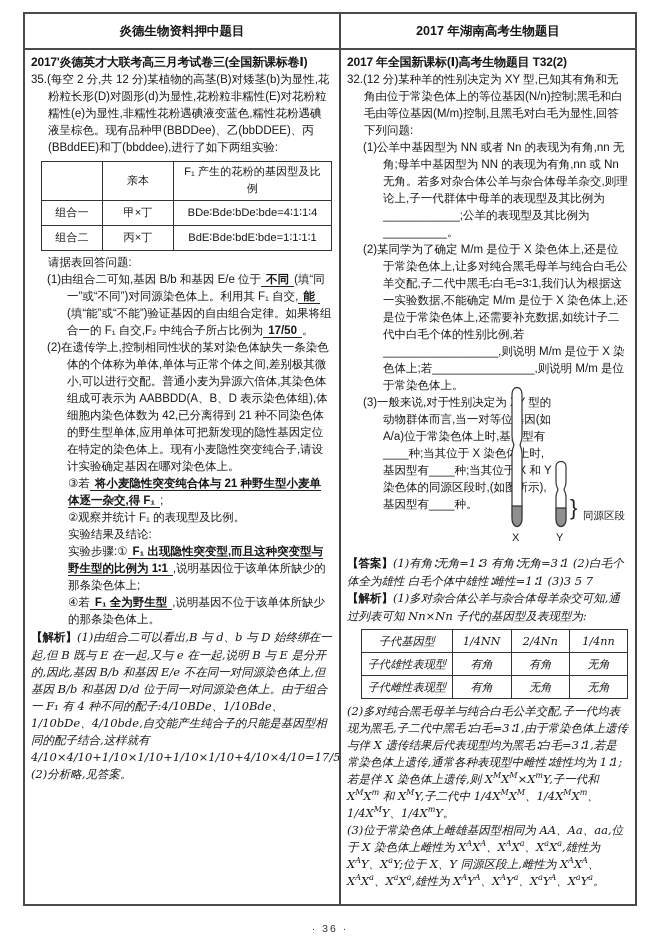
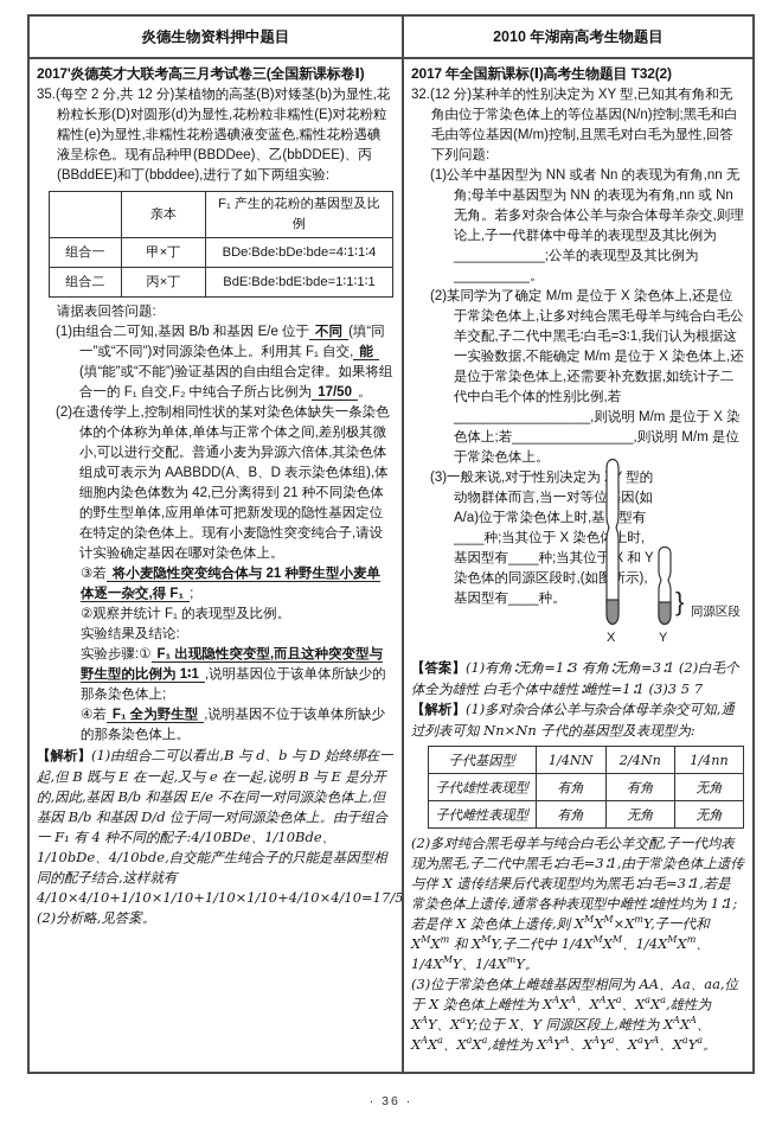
  炎德生物资料押中题目
- 2017 年湖南高考生物题目
+ 2010 年湖南高考生物题目
  2017'炎德英才大联考高三月考试卷三(全国新课标卷Ⅰ)
  35.(每空 2 分,共 12 分)某植物的高茎(B)对矮茎(b)为显性,花粉粒长形(D)对圆形(d)为显性,花粉粒非糯性(E)对花粉粒糯性(e)为显性,非糯性花粉遇碘液变蓝色,糯性花粉遇碘液呈棕色。现有品种甲(BBDDee)、乙(bbDDEE)、丙(BBddEE)和丁(bbddee),进行了如下两组实验:
  	亲本	F₁ 产生的花粉的基因型及比例
  组合一	甲×丁	BDe∶Bde∶bDe∶bde=4∶1∶1∶4
  组合二	丙×丁	BdE∶Bde∶bdE∶bde=1∶1∶1∶1
  请据表回答问题:
  (1)由组合二可知,基因 B/b 和基因 E/e 位于 不同 (填“同一”或“不同”)对同源染色体上。利用其 F₁ 自交, 能(填“能”或“不能”)验证基因的自由组合定律。如果将组合一的 F₁ 自交,F₂ 中纯合子所占比例为 17/50 。
  (2)在遗传学上,控制相同性状的某对染色体缺失一条染色体的个体称为单体,单体与正常个体之间,差别极其微小,可以进行交配。普通小麦为异源六倍体,其染色体组成可表示为 AABBDD(A、B、D 表示染色体组),体细胞内染色体数为 42,已分离得到 21 种不同染色体的野生型单体,应用单体可把新发现的隐性基因定位在特定的染色体上。现有小麦隐性突变纯合子,请设计实验确定基因在哪对染色体上。
  ③若 将小麦隐性突变纯合体与 21 种野生型小麦单体逐一杂交,得 F₁ ;
  ②观察并统计 F₁ 的表现型及比例。
  实验结果及结论:
  实验步骤:① F₁ 出现隐性突变型,而且这种突变型与野生型的比例为 1∶1 ,说明基因位于该单体所缺少的那条染色体上;
  ④若 F₁ 全为野生型 ,说明基因不位于该单体所缺少的那条染色体上。
  【解析】(1)由组合二可以看出,B 与 d、b 与 D 始终绑在一起,但 B 既与 E 在一起,又与 e 在一起,说明 B 与 E 是分开的,因此,基因 B/b 和基因 E/e 不在同一对同源染色体上,但基因 B/b 和基因 D/d 位于同一对同源染色体上。由于组合一 F₁ 有 4 种不同的配子:4/10BDe、1/10Bde、1/10bDe、4/10bde,自交能产生纯合子的只能是基因型相同的配子结合,这样就有 4/10×4/10+1/10×1/10+1/10×1/10+4/10×4/10=17/5(2)分析略,见答案。
  2017 年全国新课标(Ⅰ)高考生物题目 T32(2)
  32.(12 分)某种羊的性别决定为 XY 型,已知其有角和无角由位于常染色体上的等位基因(N/n)控制;黑毛和白毛由等位基因(M/m)控制,且黑毛对白毛为显性,回答下列问题:
  (1)公羊中基因型为 NN 或者 Nn 的表现为有角,nn 无角;母羊中基因型为 NN 的表现为有角,nn 或 Nn 无角。若多对杂合体公羊与杂合体母羊杂交,则理论上,子一代群体中母羊的表现型及其比例为____________;公羊的表现型及其比例为__________。
  (2)某同学为了确定 M/m 是位于 X 染色体上,还是位于常染色体上,让多对纯合黑毛母羊与纯合白毛公羊交配,子二代中黑毛∶白毛=3∶1,我们认为根据这一实验数据,不能确定 M/m 是位于 X 染色体上,还是位于常染色体上,还需要补充数据,如统计子二代中白毛个体的性别比例,若__________________,则说明 M/m 是位于 X 染色体上;若________________,则说明 M/m 是位于常染色体上。
  (3)一般来说,对于性别决定为 型的动物群体而言,当一对等位因(如 A/a)位于常染色体上时,基型有____种;当其位于 X 染色上时,基因型有____种;当其位于 和 Y 染色体的同源区段时,(如图示),基因型有____种。
  【答案】(1)有角∶无角=1∶3 有角∶无角=3∶1 (2)白毛个体全为雄性 白毛个体中雄性∶雌性=1∶1 (3)3 5 7
  【解析】(1)多对杂合体公羊与杂合体母羊杂交可知,通过列表可知 Nn×Nn 子代的基因型及表现型为:
  子代基因型	1/4NN	2/4Nn	1/4nn
  子代雄性表现型	有角	有角	无角
  子代雌性表现型	有角	无角	无角
  (2)多对纯合黑毛母羊与纯合白毛公羊交配,子一代均表现为黑毛,子二代中黑毛∶白毛=3∶1,由于常染色体上遗传与伴 X 遗传结果后代表现型均为黑毛∶白毛=3∶1,若是常染色体上遗传,通常各种表现型中雌性∶雄性均为 1∶1;若是伴 X 染色体上遗传,则 XMXM×XmY,子一代和 XMXm 和 XMY,子二代中 1/4XMXM、1/4XMXm、1/4XMY、1/4XmY。
  (3)位于常染色体上雌雄基因型相同为 AA、Aa、aa,位于 X 染色体上雌性为 XAXA、XAXa、XaXa,雄性为 XAY、XaY;位于 X、Y 同源区段上,雌性为 XAXA、XAXa、XaXa,雄性为 XAYA、XAYa、XaYA、XaYa。
  X
  Y
  }
  同源区段
  · 36 ·
